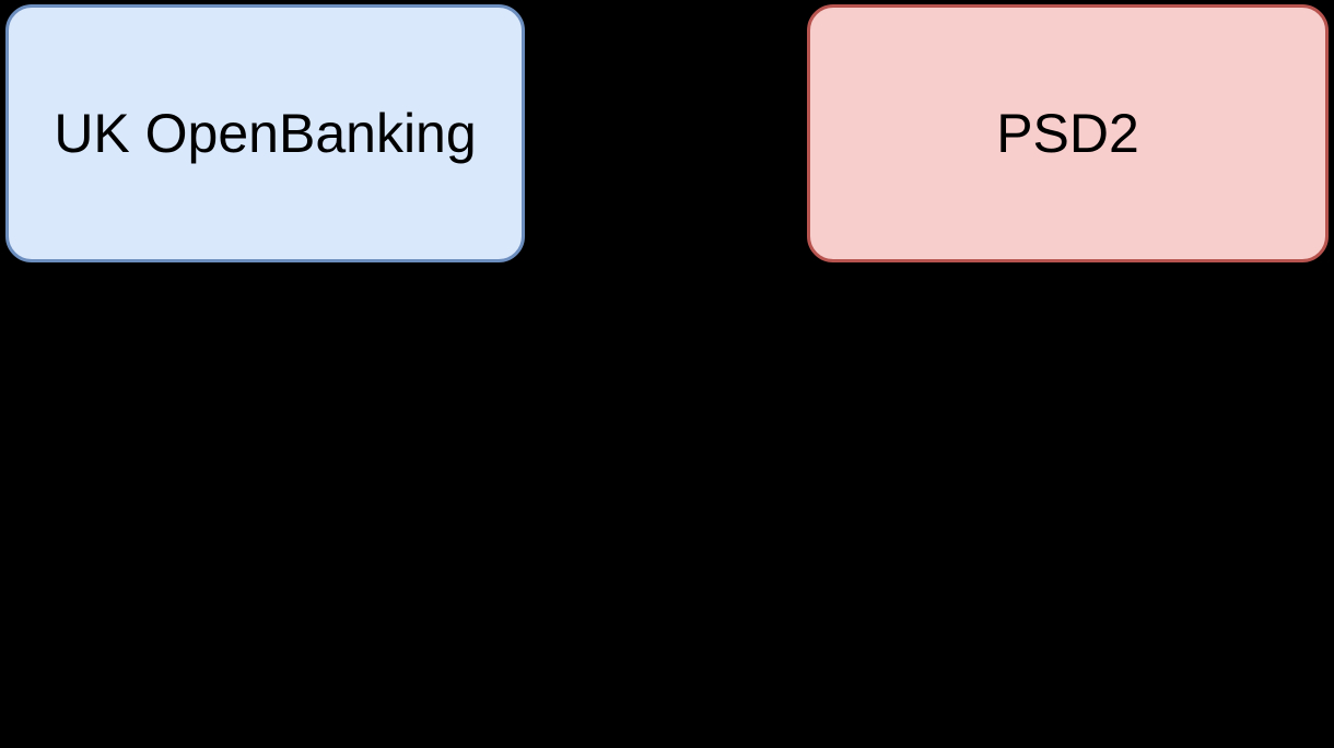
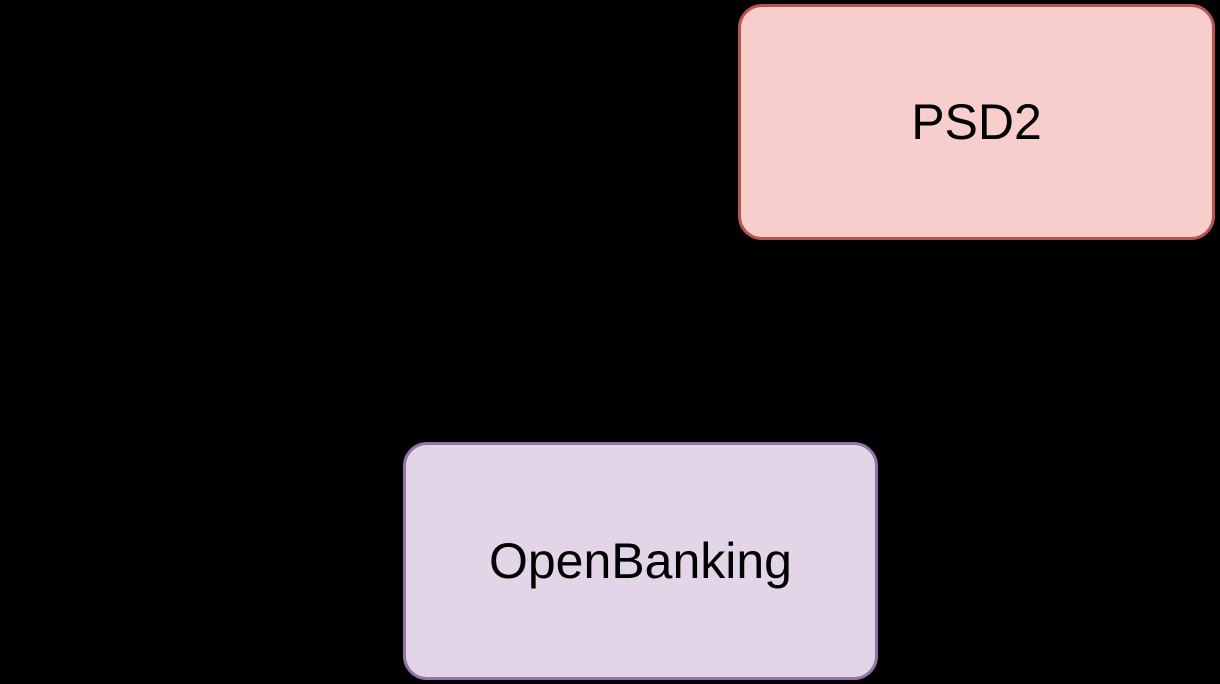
- UK OpenBanking
  PSD2
+ OpenBanking
